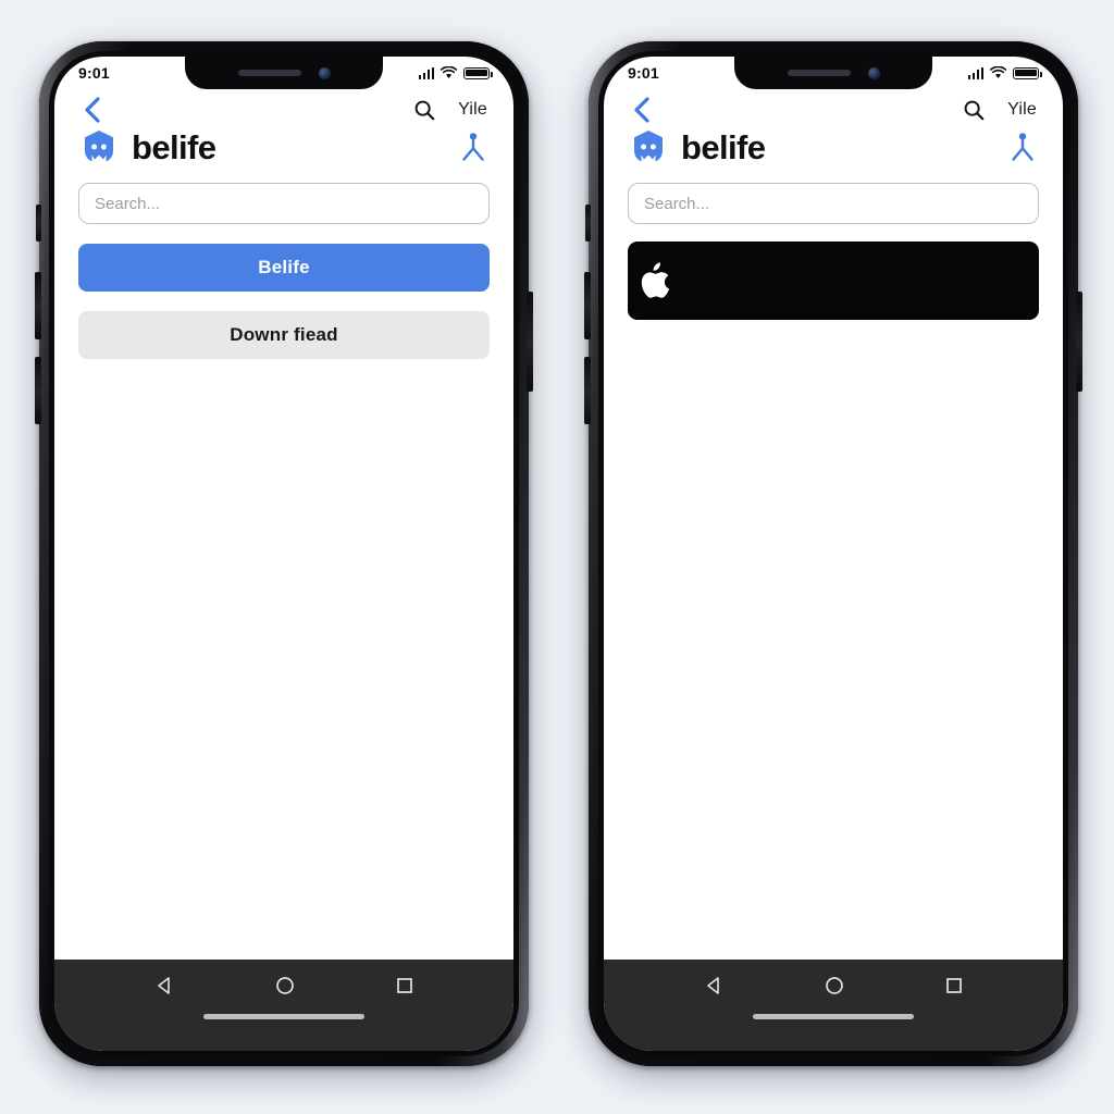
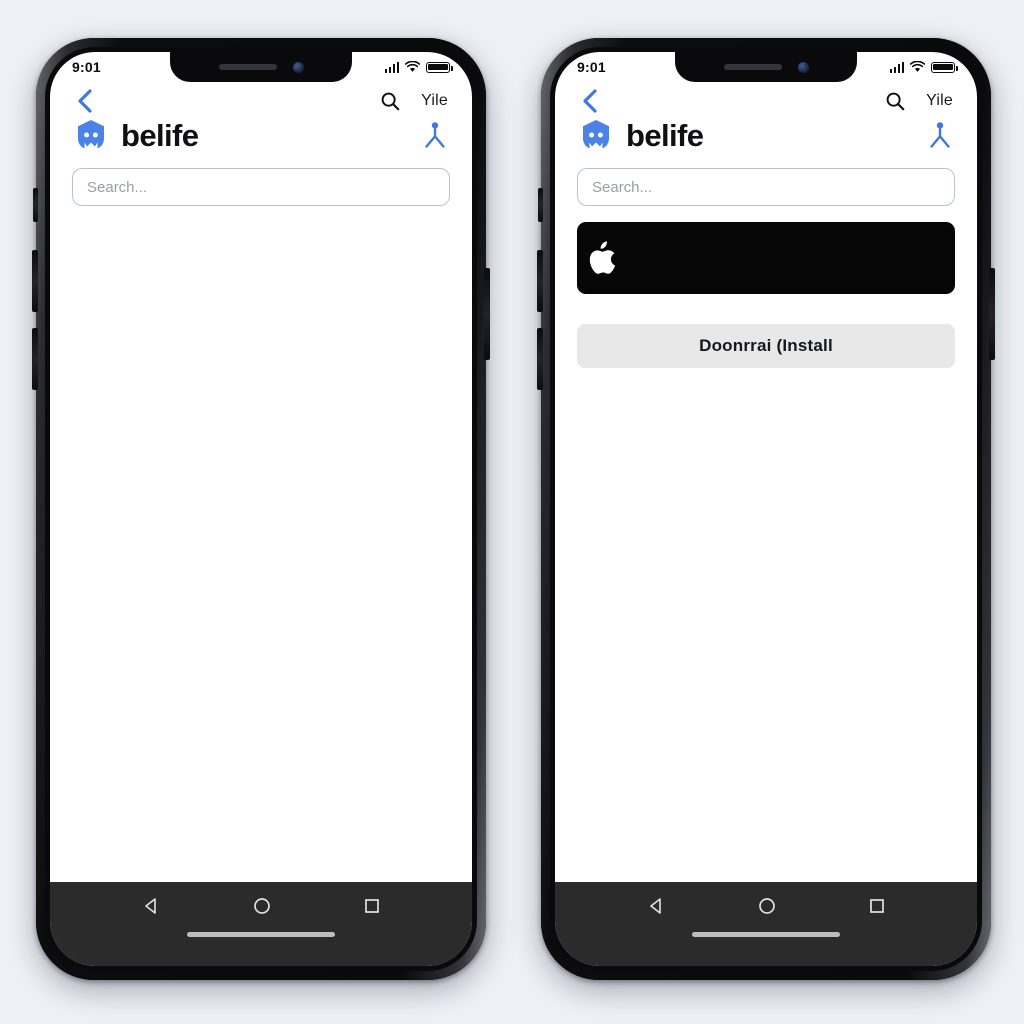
  9:01
  Yile
  belife
  Search...
- Belife Downr fiead
  9:01
  Yile
  belife
  Search...
+ Doonrrai (Install
